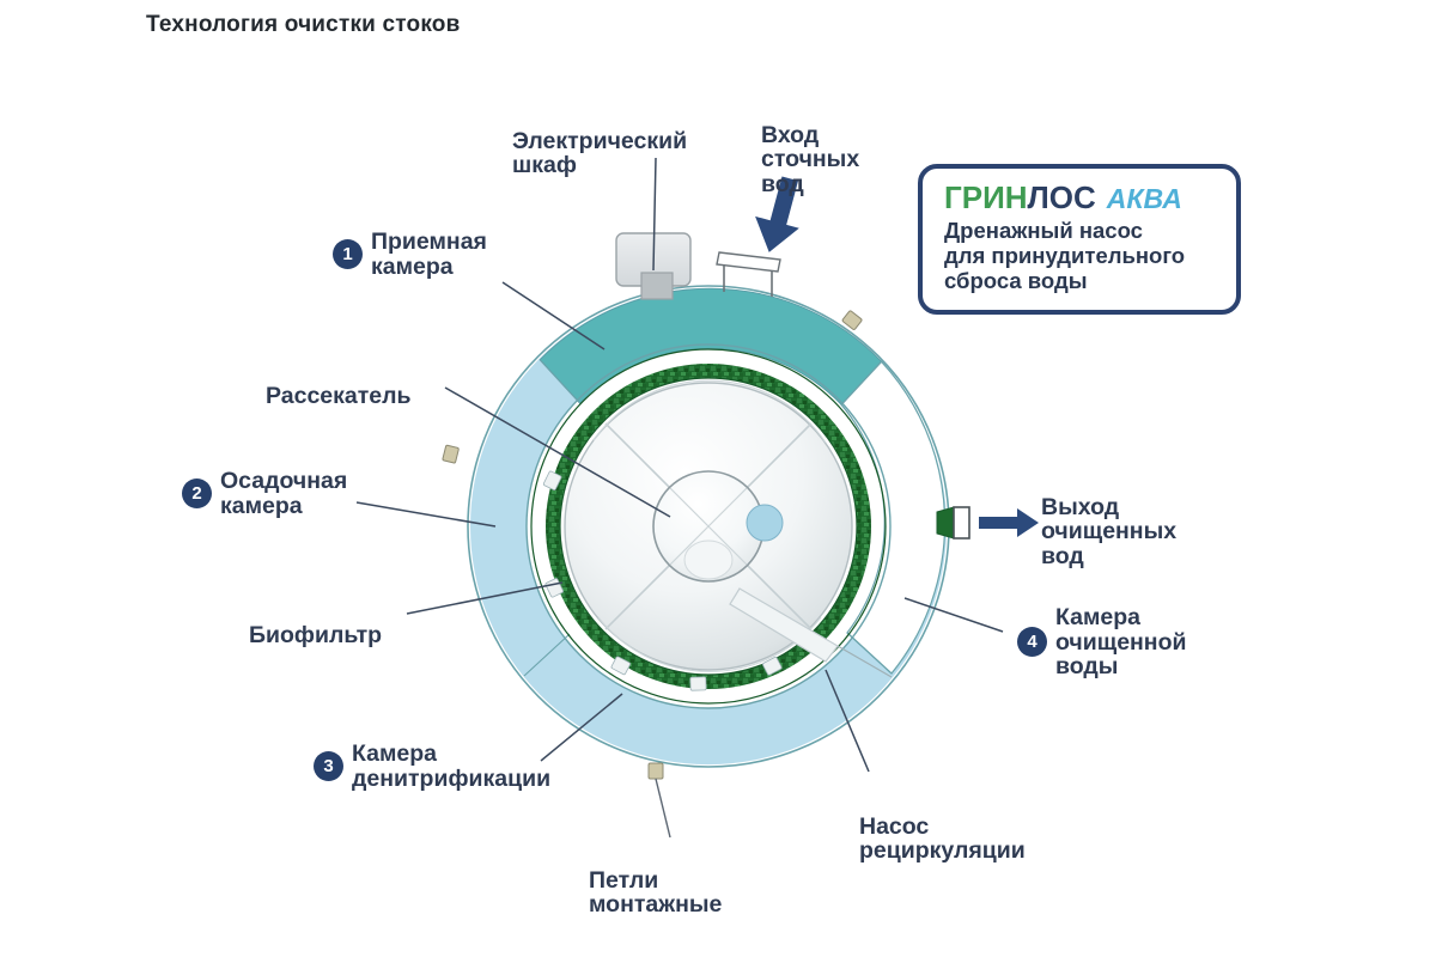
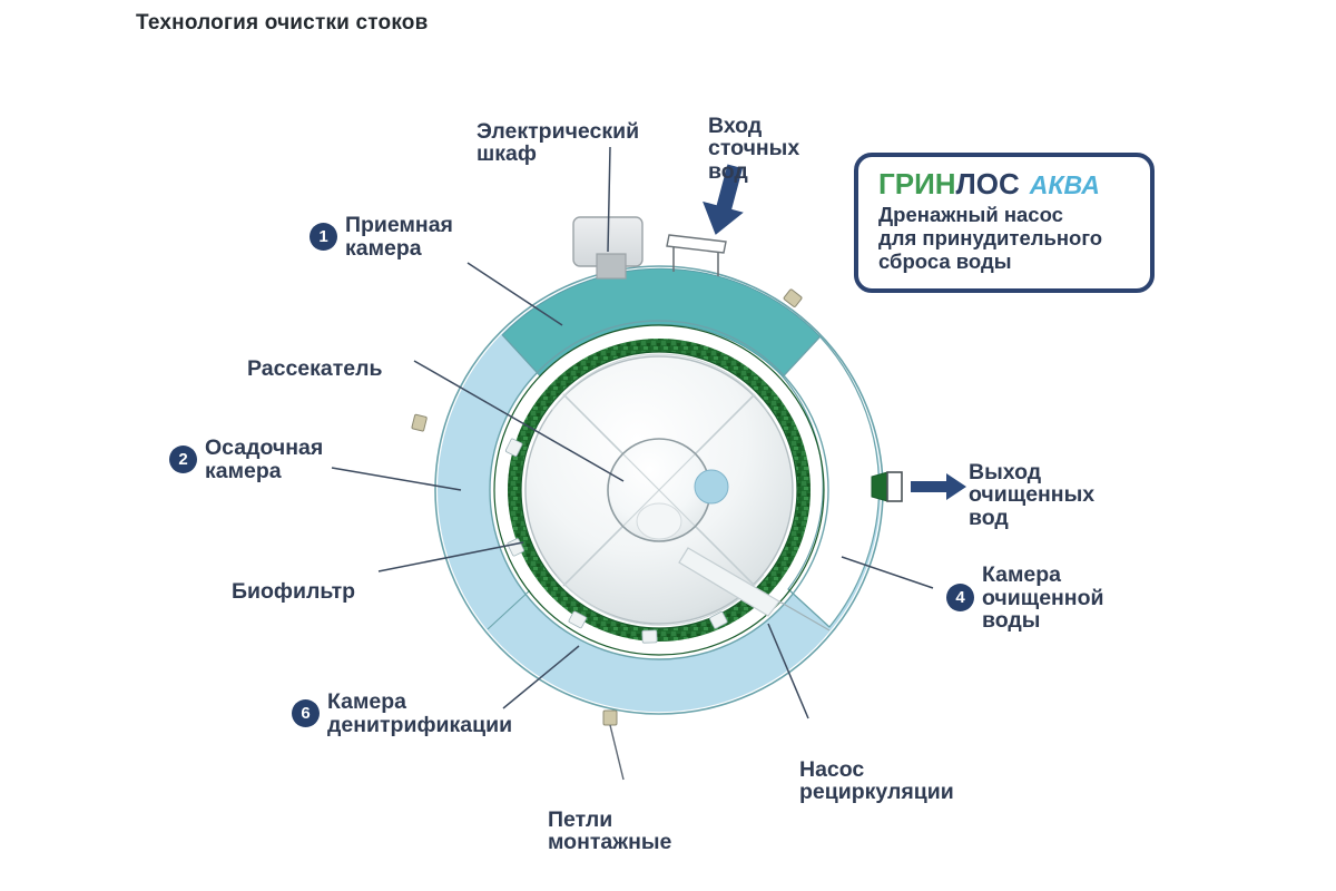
  Технология очистки стоков
  1
  Приемная
  камера
  Рассекатель
  2
  Осадочная
  камера
  Биофильтр
- 3
+ 6
  Камера
  денитрификации
  Петли
  монтажные
  Насос
  рециркуляции
  4
  Камера
  очищенной
  воды
  Выход
  очищенных
  вод
  Вход
  сточных
  вод
  Электрический
  шкаф
  ГРИНЛОС АКВА
  Дренажный насос
  для принудительного
  сброса воды
